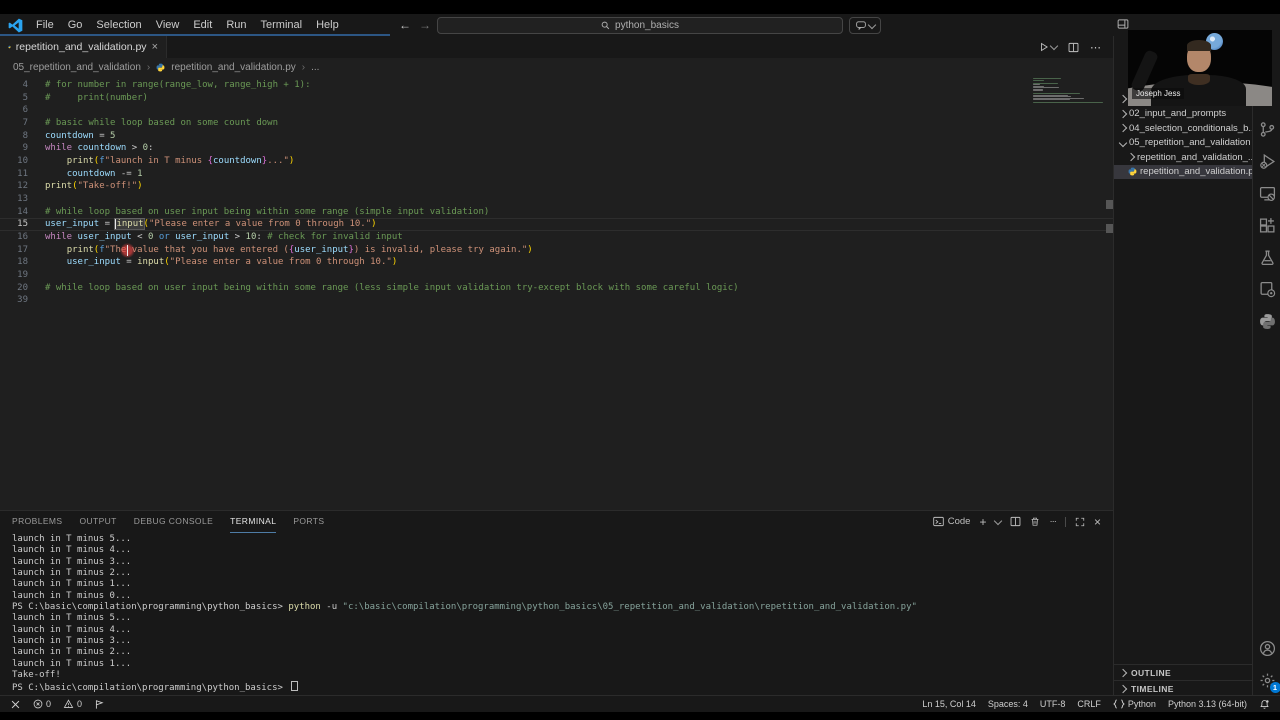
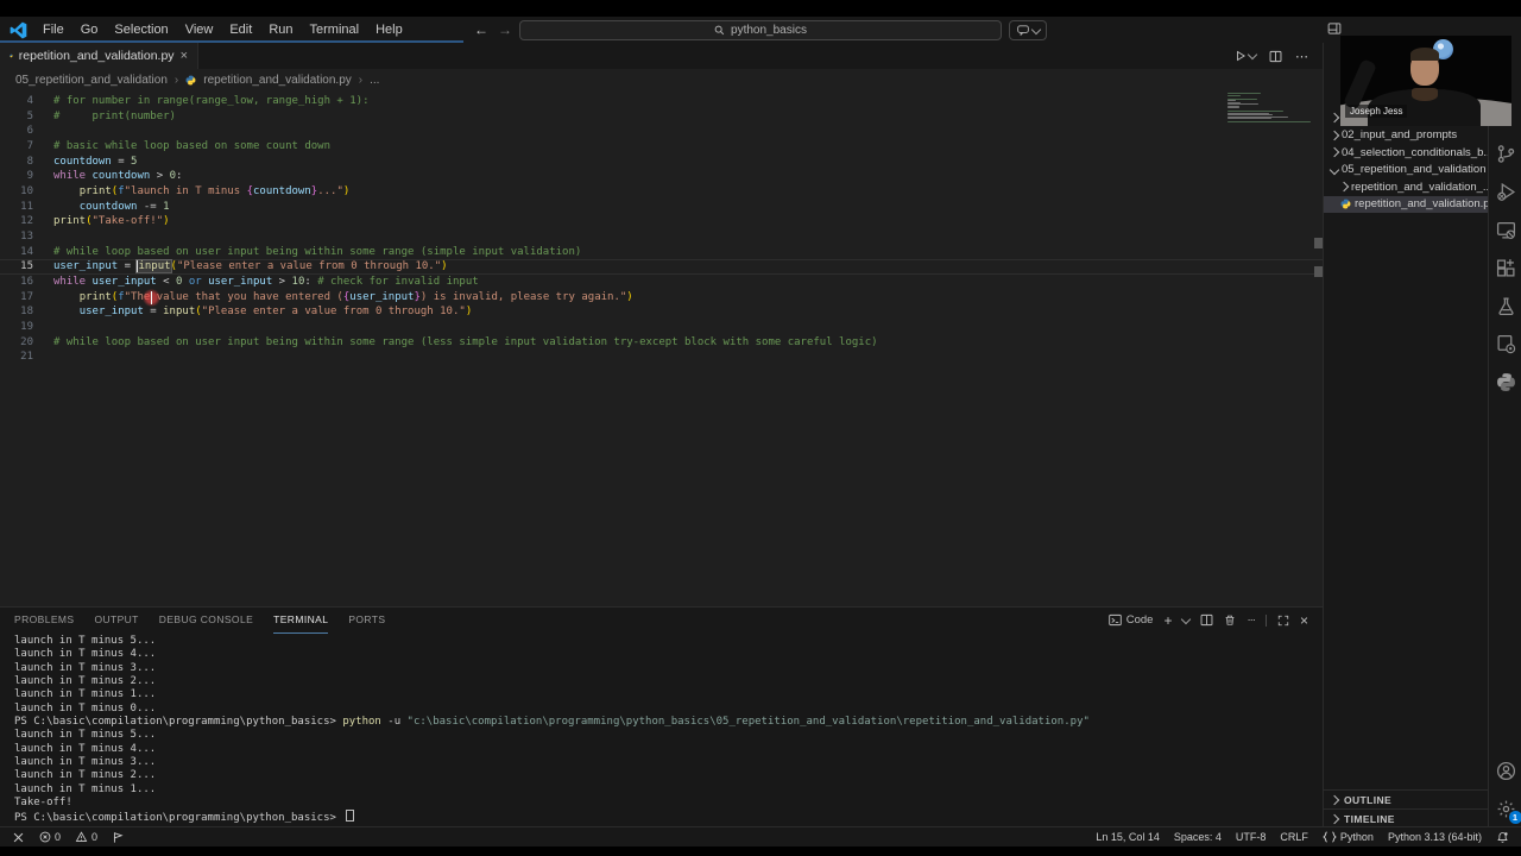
  File
  Go
  Selection
  View
  Edit
  Run
  Terminal
  Help
  ←
  →
  python_basics
  repetition_and_validation.py
  ×
  ⋯
  05_repetition_and_validation
  ›
  repetition_and_validation.py
  ›
  ...
  4
  # for number in range(range_low, range_high + 1):
  5
  # print(number)
  6
  7
  # basic while loop based on some count down
  8
  countdown = 5
  9
  while countdown > 0:
  10
  print(f"launch in T minus {countdown}...")
  11
  countdown -= 1
  12
  print("Take-off!")
  13
  14
  # while loop based on user input being within some range (simple input validation)
  15
  user_input = input("Please enter a value from 0 through 10.")
  16
  while user_input < 0 or user_input > 10: # check for invalid input
  17
  print(f"Thalue that you have entered ({user_input}) is invalid, please try again.")
  18
  user_input = input("Please enter a value from 0 through 10.")
  19
  20
  # while loop based on user input being within some range (less simple input validation try-except block with some careful logic)
- 39
+ 21
  02_input_and_prompts
  04_selection_conditionals_b.
  05_repetition_and_validation
  repetition_and_validation_.
  repetition_and_validation.p
  OUTLINE
  TIMELINE
  1
  Joseph Jess
  PROBLEMS
  OUTPUT
  DEBUG CONSOLE
  TERMINAL
  PORTS
  Code
  +
  ···
  ×
  launch in T minus 5...
  launch in T minus 4...
  launch in T minus 3...
  launch in T minus 2...
  launch in T minus 1...
  launch in T minus 0...
  PS C:\basic\compilation\programming\python_basics> python -u "c:\basic\compilation\programming\python_basics\05_repetition_and_validation\repetition_and_validation.py"
  launch in T minus 5...
  launch in T minus 4...
  launch in T minus 3...
  launch in T minus 2...
  launch in T minus 1...
  Take-off!
  PS C:\basic\compilation\programming\python_basics>
  0
  0
  Ln 15, Col 14
  Spaces: 4
  UTF-8
  CRLF
  Python
  Python 3.13 (64-bit)
